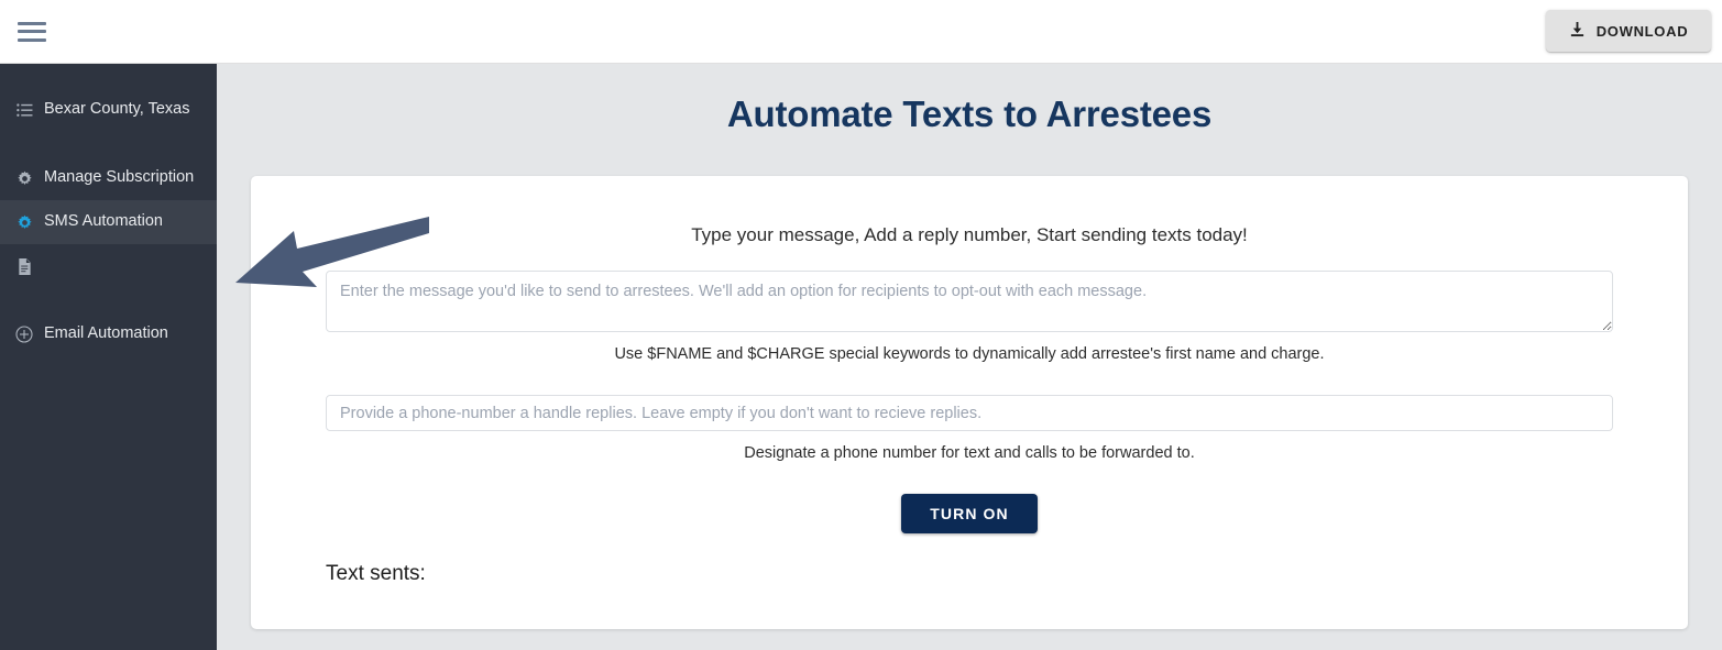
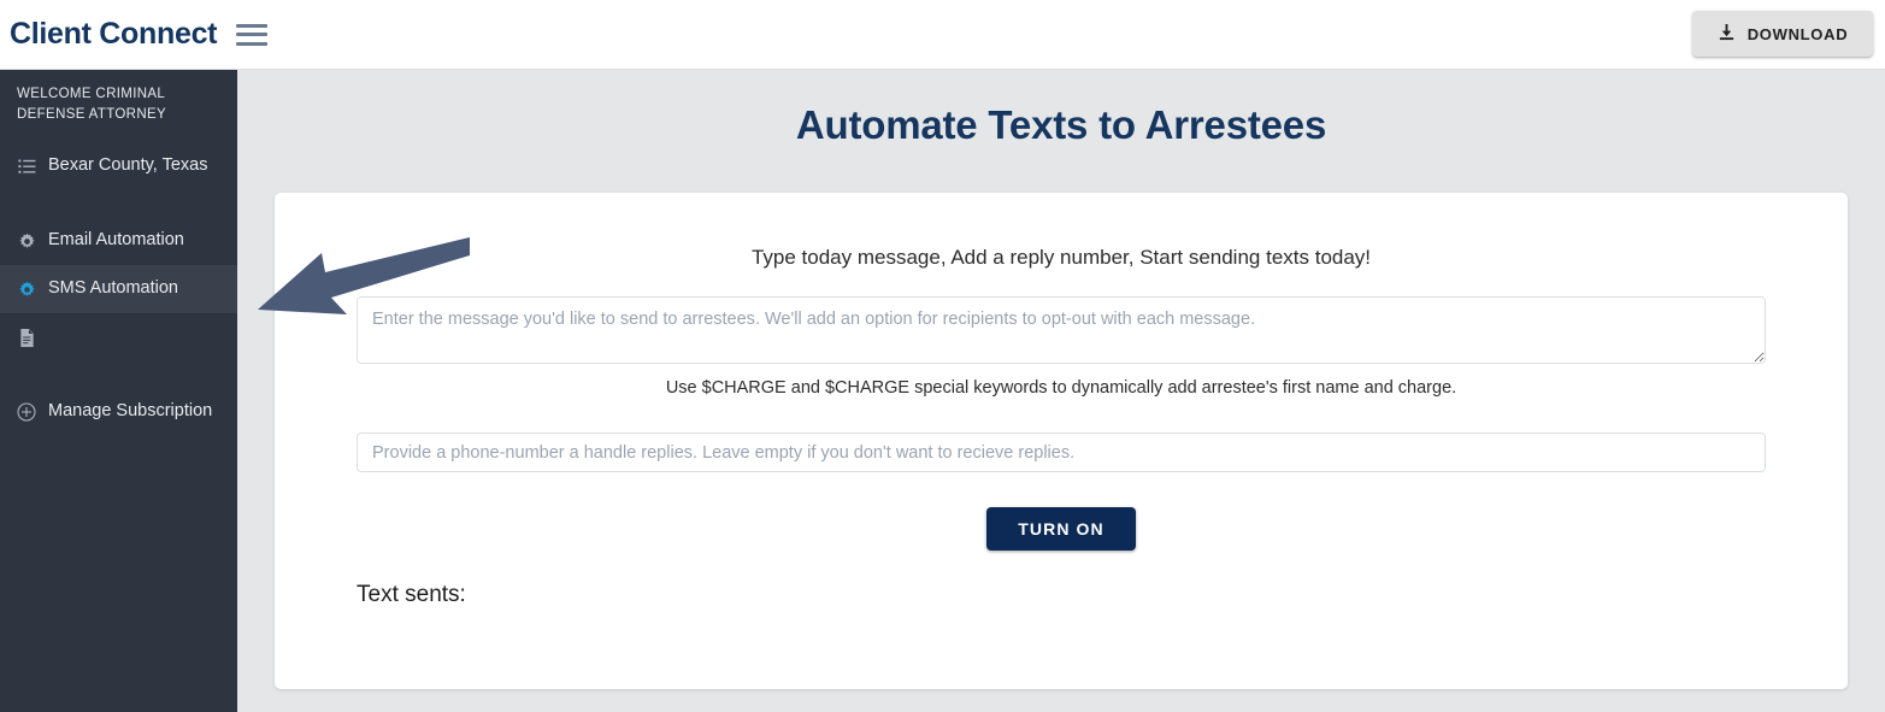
+ Client Connect
  DOWNLOAD
+ WELCOME CRIMINAL DEFENSE ATTORNEY
  Bexar County, Texas
- Manage Subscription
+ Email Automation
  SMS Automation
- Email Automation
+ Manage Subscription
  Automate Texts to Arrestees
- Type your message, Add a reply number, Start sending texts today!
+ Type today message, Add a reply number, Start sending texts today!
  Enter the message you'd like to send to arrestees. We'll add an option for recipients to opt-out with each message.
- Use $FNAME and $CHARGE special keywords to dynamically add arrestee's first name and charge.
+ Use $CHARGE and $CHARGE special keywords to dynamically add arrestee's first name and charge.
  Provide a phone-number a handle replies. Leave empty if you don't want to recieve replies.
- Designate a phone number for text and calls to be forwarded to.
  TURN ON
  Text sents:
